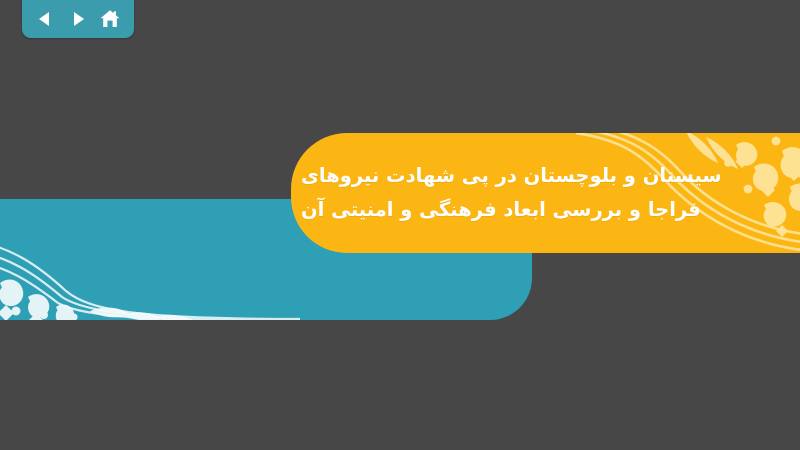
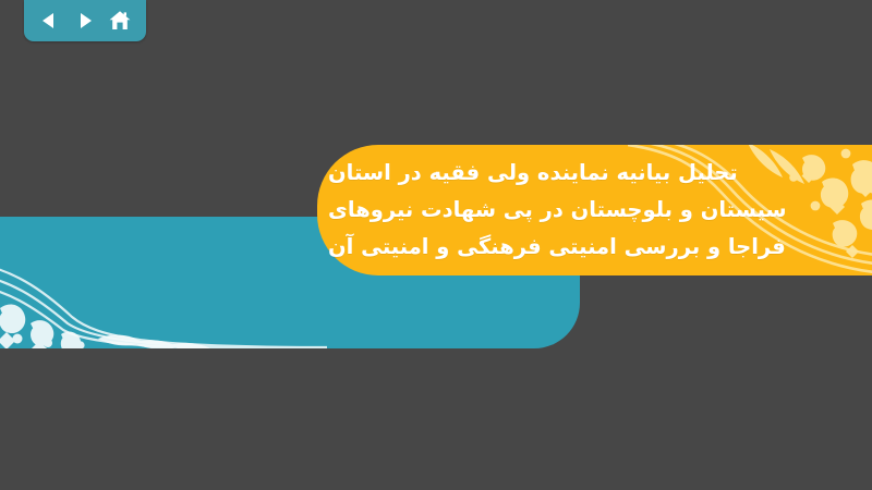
+ تحلیل بیانیه نماینده ولی فقیه در استان
  سیستان و بلوچستان در پی شهادت نیروهای
- فراجا و بررسی ابعاد فرهنگی و امنیتی آن
+ فراجا و بررسی امنیتی فرهنگی و امنیتی آن
